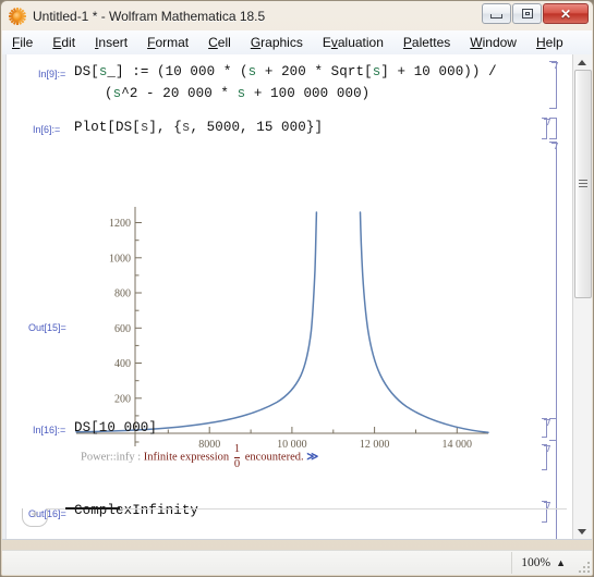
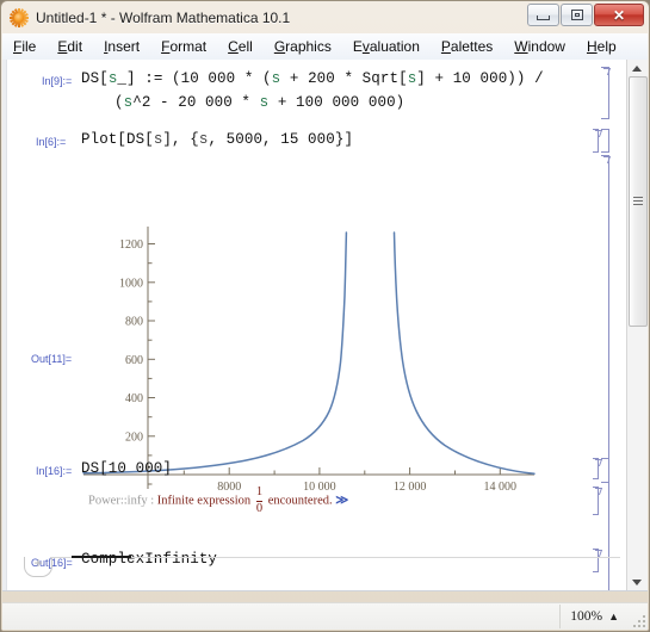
- Untitled-1 * - Wolfram Mathematica 18.5
+ Untitled-1 * - Wolfram Mathematica 10.1
  ✕
  File
  Edit
  Insert
  Format
  Cell
  Graphics
  Evaluation
  Palettes
  Window
  Help
  In[9]:=
  DS[s_] := (10 000 * (s + 200 * Sqrt[s] + 10 000)) /
  (s^2 - 20 000 * s + 100 000 000)
  In[6]:=
  Plot[DS[s], {s, 5000, 15 000}]
- Out[15]=
+ Out[11]=
  200
  400
  600
  800
  1000
  1200
  8000
  10 000
  12 000
  14 000
  In[16]:=
  DS[10 000]
  Power::infy : Infinite expression
  1
  0
  encountered. ≫
  Out[16]=
  ComplexInfinity
  +
  100%
  ▲
